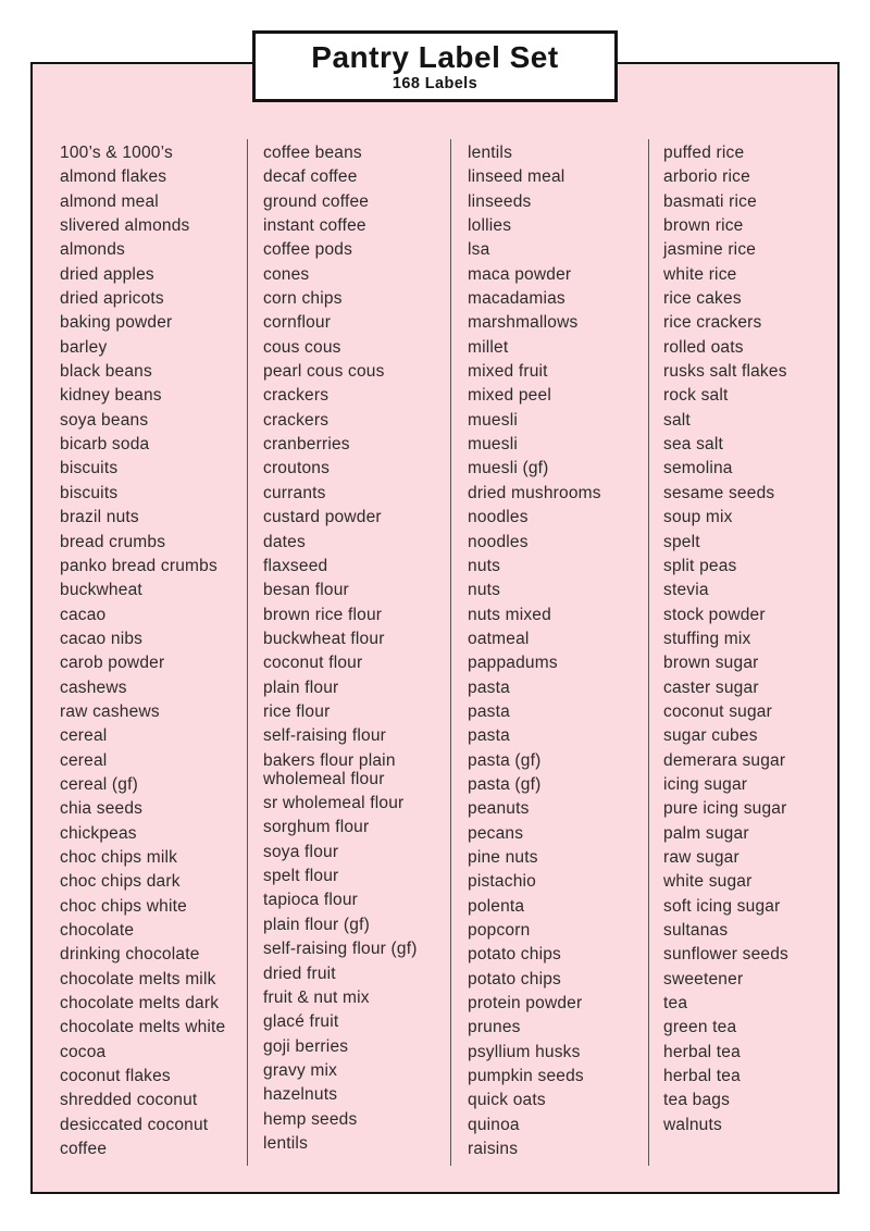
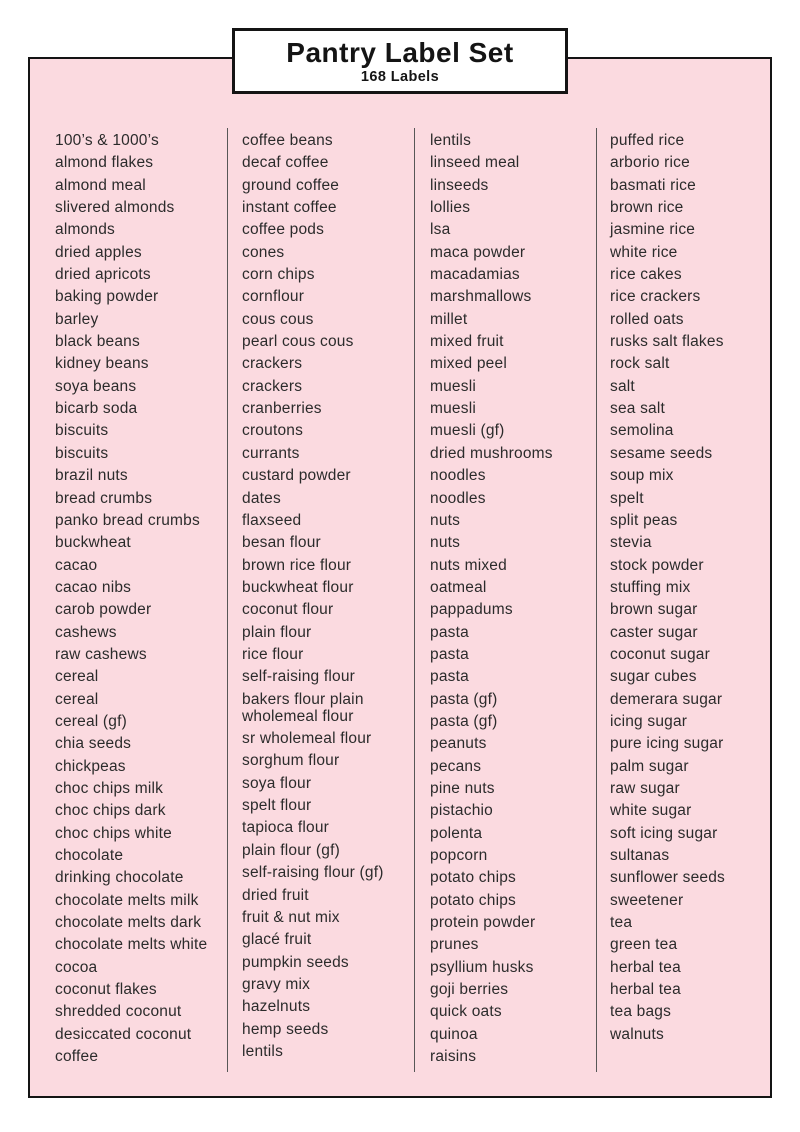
  100’s & 1000’s
  almond flakes
  almond meal
  slivered almonds
  almonds
  dried apples
  dried apricots
  baking powder
  barley
  black beans
  kidney beans
  soya beans
  bicarb soda
  biscuits
  biscuits
  brazil nuts
  bread crumbs
  panko bread crumbs
  buckwheat
  cacao
  cacao nibs
  carob powder
  cashews
  raw cashews
  cereal
  cereal
  cereal (gf)
  chia seeds
  chickpeas
  choc chips milk
  choc chips dark
  choc chips white
  chocolate
  drinking chocolate
  chocolate melts milk
  chocolate melts dark
  chocolate melts white
  cocoa
  coconut flakes
  shredded coconut
  desiccated coconut
  coffee
  coffee beans
  decaf coffee
  ground coffee
  instant coffee
  coffee pods
  cones
  corn chips
  cornflour
  cous cous
  pearl cous cous
  crackers
  crackers
  cranberries
  croutons
  currants
  custard powder
  dates
  flaxseed
  besan flour
  brown rice flour
  buckwheat flour
  coconut flour
  plain flour
  rice flour
  self-raising flour
  bakers flour plain
  wholemeal flour
  sr wholemeal flour
  sorghum flour
  soya flour
  spelt flour
  tapioca flour
  plain flour (gf)
  self-raising flour (gf)
  dried fruit
  fruit & nut mix
  glacé fruit
- goji berries
+ pumpkin seeds
  gravy mix
  hazelnuts
  hemp seeds
  lentils
  lentils
  linseed meal
  linseeds
  lollies
  lsa
  maca powder
  macadamias
  marshmallows
  millet
  mixed fruit
  mixed peel
  muesli
  muesli
  muesli (gf)
  dried mushrooms
  noodles
  noodles
  nuts
  nuts
  nuts mixed
  oatmeal
  pappadums
  pasta
  pasta
  pasta
  pasta (gf)
  pasta (gf)
  peanuts
  pecans
  pine nuts
  pistachio
  polenta
  popcorn
  potato chips
  potato chips
  protein powder
  prunes
  psyllium husks
- pumpkin seeds
+ goji berries
  quick oats
  quinoa
  raisins
  puffed rice
  arborio rice
  basmati rice
  brown rice
  jasmine rice
  white rice
  rice cakes
  rice crackers
  rolled oats
  rusks salt flakes
  rock salt
  salt
  sea salt
  semolina
  sesame seeds
  soup mix
  spelt
  split peas
  stevia
  stock powder
  stuffing mix
  brown sugar
  caster sugar
  coconut sugar
  sugar cubes
  demerara sugar
  icing sugar
  pure icing sugar
  palm sugar
  raw sugar
  white sugar
  soft icing sugar
  sultanas
  sunflower seeds
  sweetener
  tea
  green tea
  herbal tea
  herbal tea
  tea bags
  walnuts
  Pantry Label Set
  168 Labels
